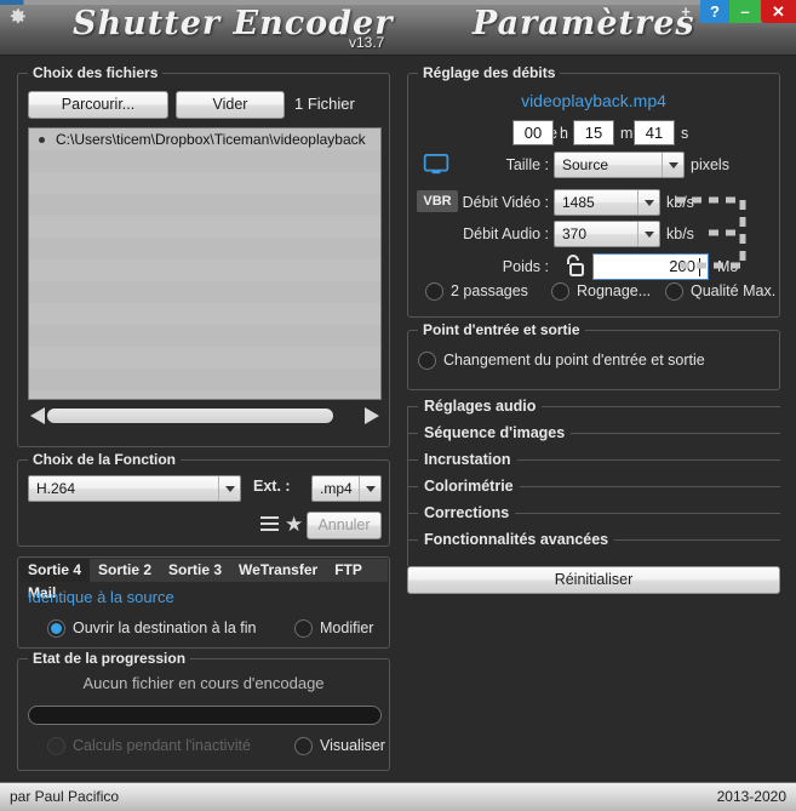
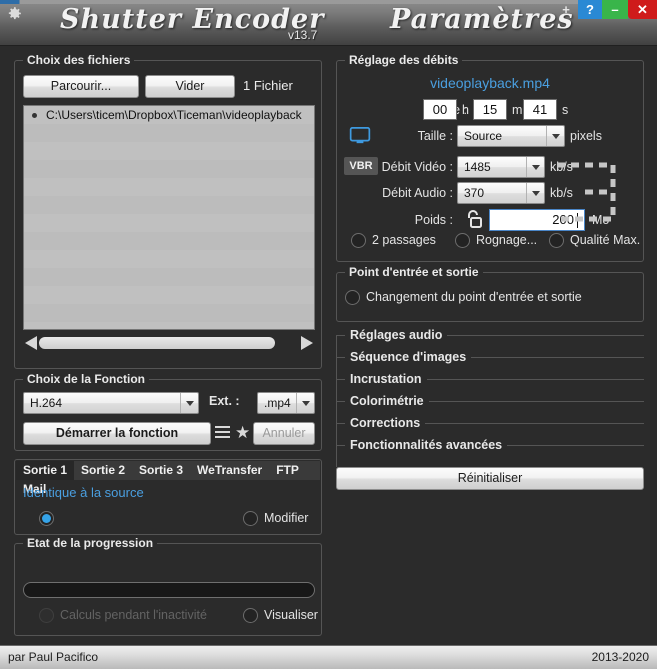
  Shutter Encoder
  v13.7
  Paramètres
  +
  ?
  –
  ✕
  Choix des fichiers
  Parcourir...
  Vider
  1 Fichier
  C:\Users\ticem\Dropbox\Ticeman\videoplayback
  Choix de la Fonction
  H.264
  Ext. :
  .mp4
+ Démarrer la fonction
  ★
  Annuler
- Sortie 4
+ Sortie 1
  Sortie 2
  Sortie 3
  WeTransfer
  FTP
  Mail
  Identique à la source
- Ouvrir la destination à la fin
  Modifier
  Etat de la progression
- Aucun fichier en cours d'encodage
  Calculs pendant l'inactivité
  Visualiser
  Réglage des débits
  videoplayback.mp4
  00
  h
  15
  m
  41
  s
  Taille :
  Source
  pixels
  VBR
  Débit Vidéo :
  1485
  Débit Audio :
  370
  kb/s
  Poids :
  2 passages
  Rognage...
  Qualité Max.
  Point d'entrée et sortie
  Changement du point d'entrée et sortie
  Réglages audio
  Séquence d'images
  Incrustation
  Colorimétrie
  Corrections
  Fonctionnalités avancées
  Réinitialiser
  par Paul Pacifico
  2013-2020
